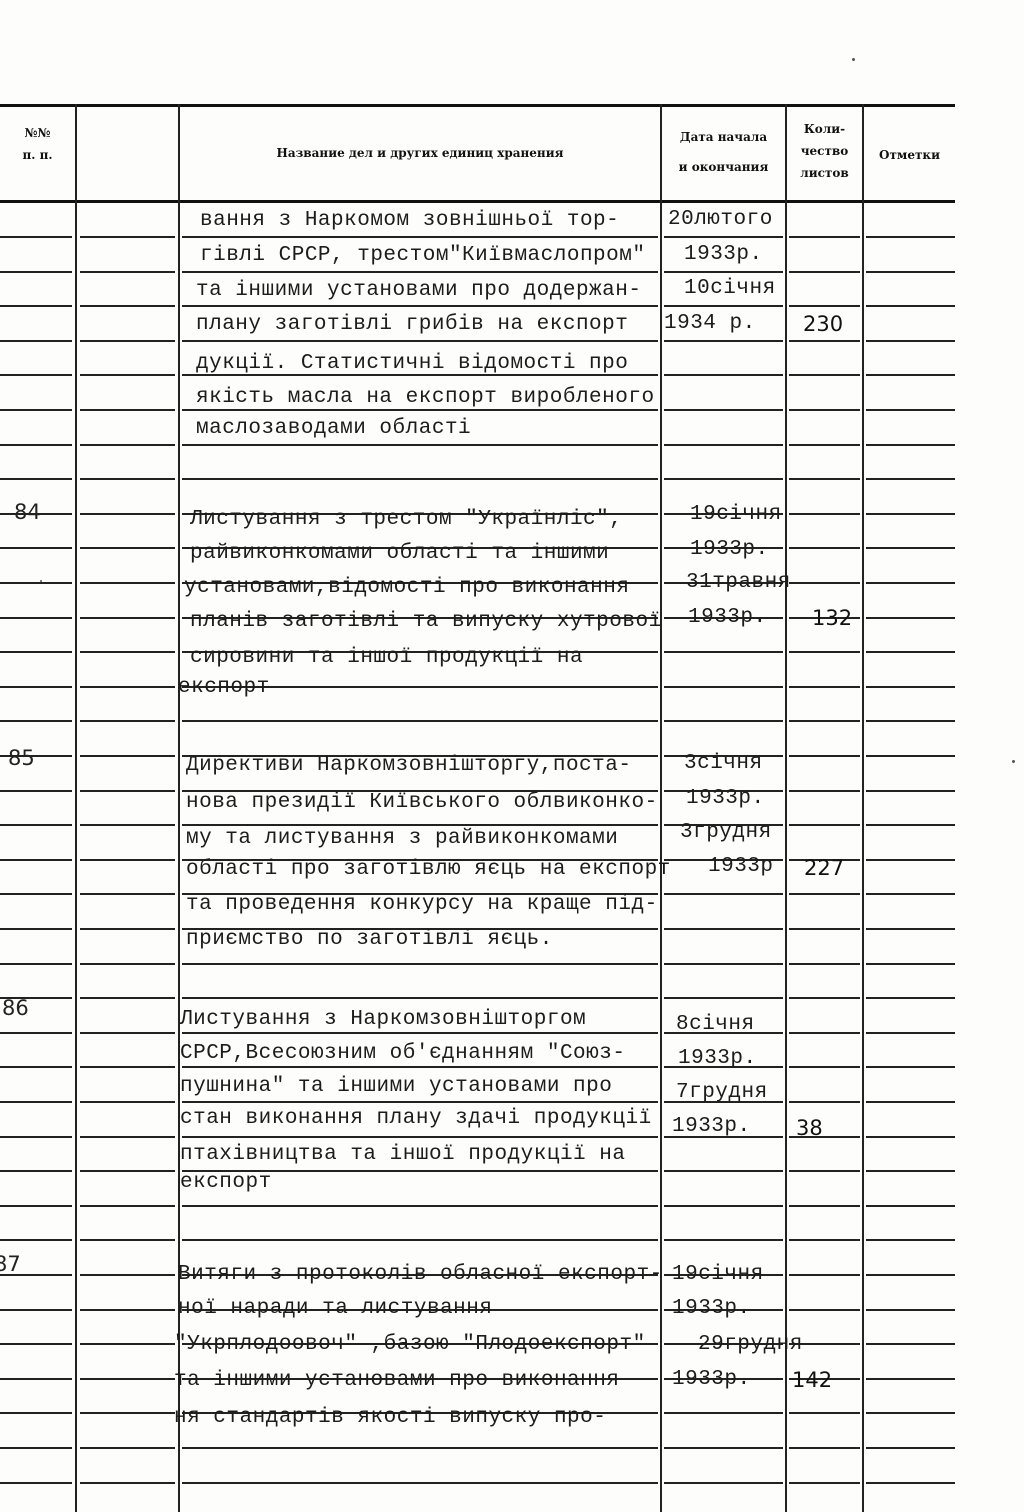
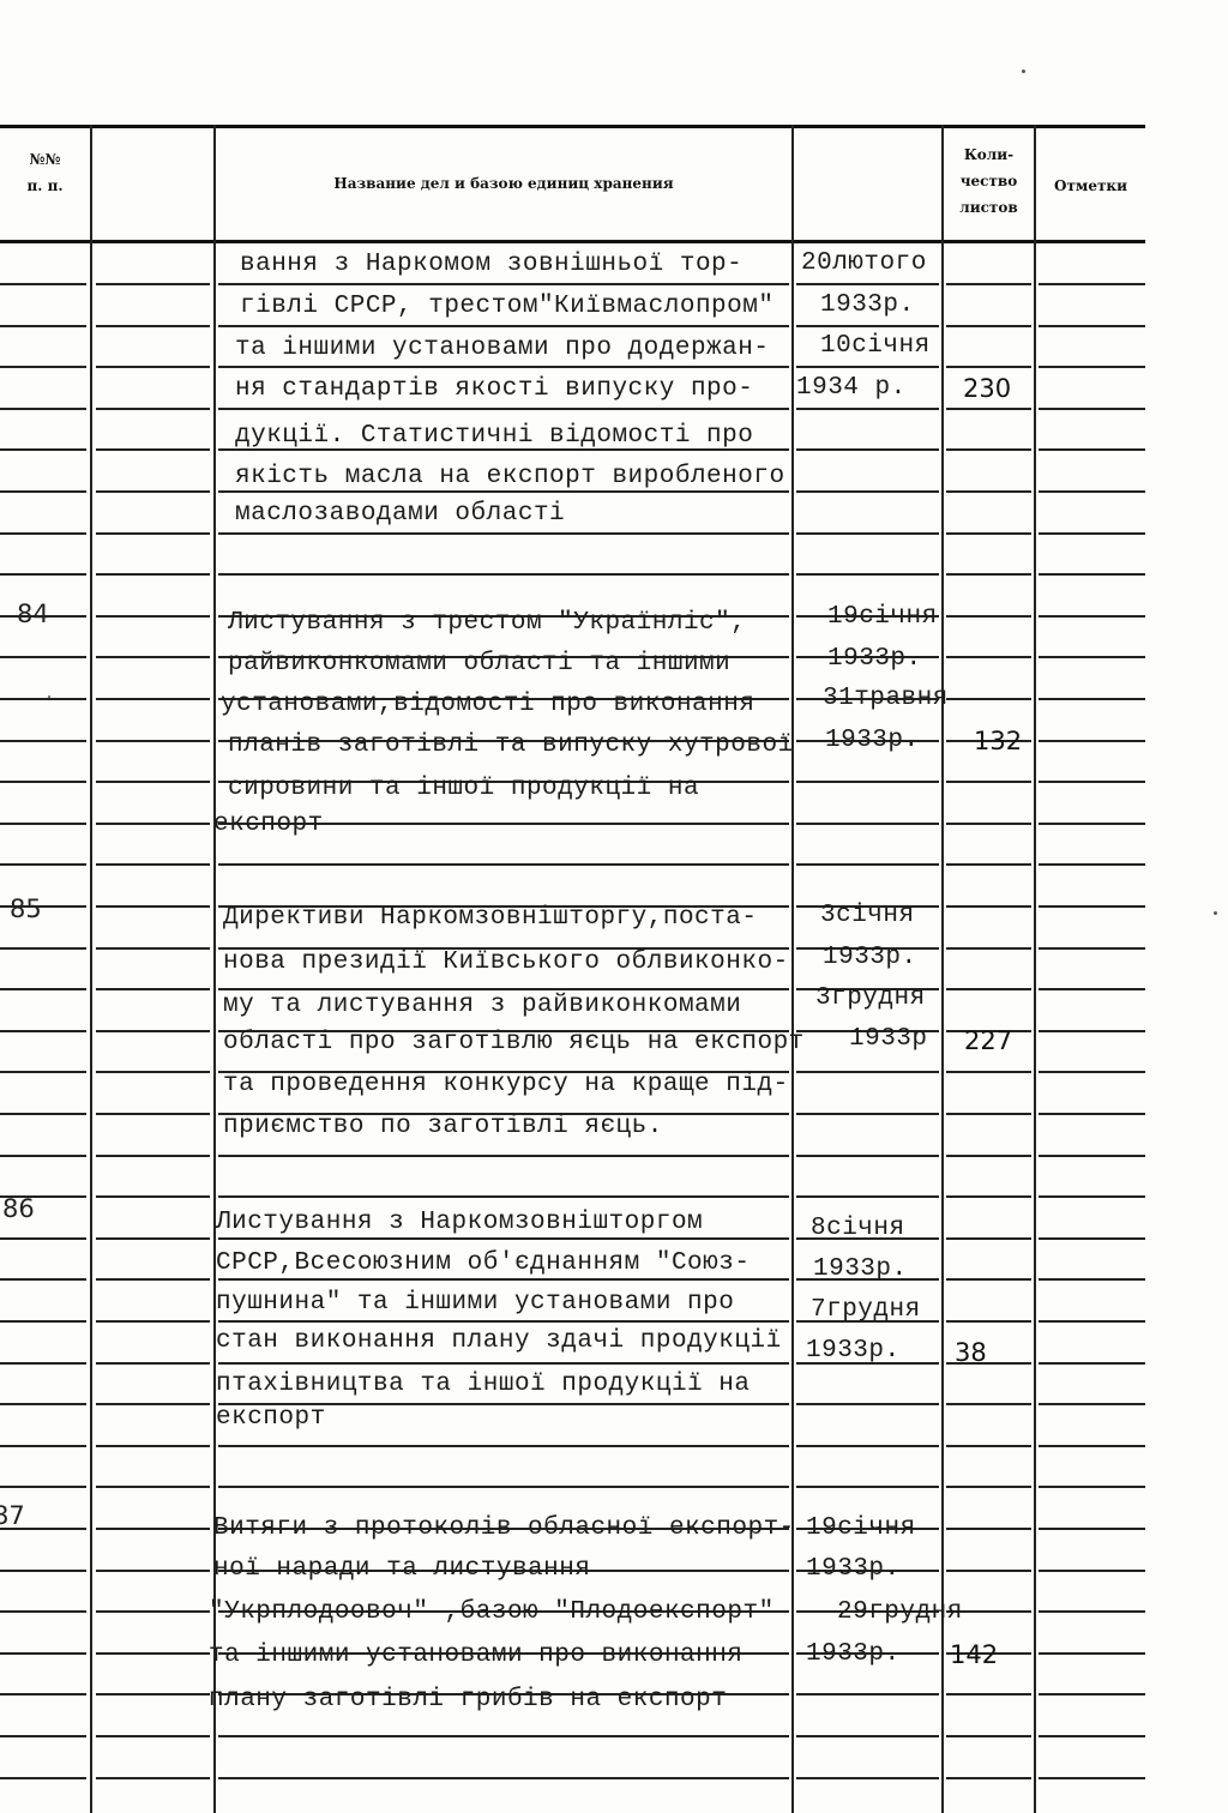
  №№
  п. п.
- Название дел и других единиц хранения
+ Название дел и базою единиц хранения
- Дата начала
- и окончания
  Коли-
  чество
  листов
  Отметки
  вання з Наркомом зовнішньої тор-
  гівлі СРСР, трестом"Київмаслопром"
  та іншими установами про додержан-
- плану заготівлі грибів на експорт
+ ня стандартів якості випуску про-
  дукції. Статистичні відомості про
  якість масла на експорт виробленого
  маслозаводами області
  20лютого
  1933р.
  10січня
  1934 р.
  230
  84
  Листування з трестом "Українліс",
  райвиконкомами області та іншими
  установами,відомості про виконання
  планів заготівлі та випуску хутрової
  сировини та іншої продукції на
  експорт
  19січня
  1933р.
  31травня
  1933р.
  132
  85
  Директиви Наркомзовніштоpгу,поста-
  нова президії Київського облвиконко-
  му та листування з райвиконкомами
  області про заготівлю яєць на експорт
  та проведення конкурсу на краще під-
  приємство по заготівлі яєць.
  3січня
  1933р.
  3грудня
  1933р
  227
  86
  Листування з Наркомзовніштоpгом
  СРСР,Всесоюзним об'єднанням "Союз-
  пушнина" та іншими установами про
  стан виконання плану здачі продукції
  птахівництва та іншої продукції на
  експорт
  8січня
  1933р.
  7грудня
  1933р.
  38
  87
  Витяги з протоколів обласної експорт-
  ної наради та листування
  "Укрплодоовоч" ,базою "Плодоекспорт"
  та іншими установами про виконання
- ня стандартів якості випуску про-
+ плану заготівлі грибів на експорт
  19січня
  1933р.
  29грудня
  1933р.
  142
